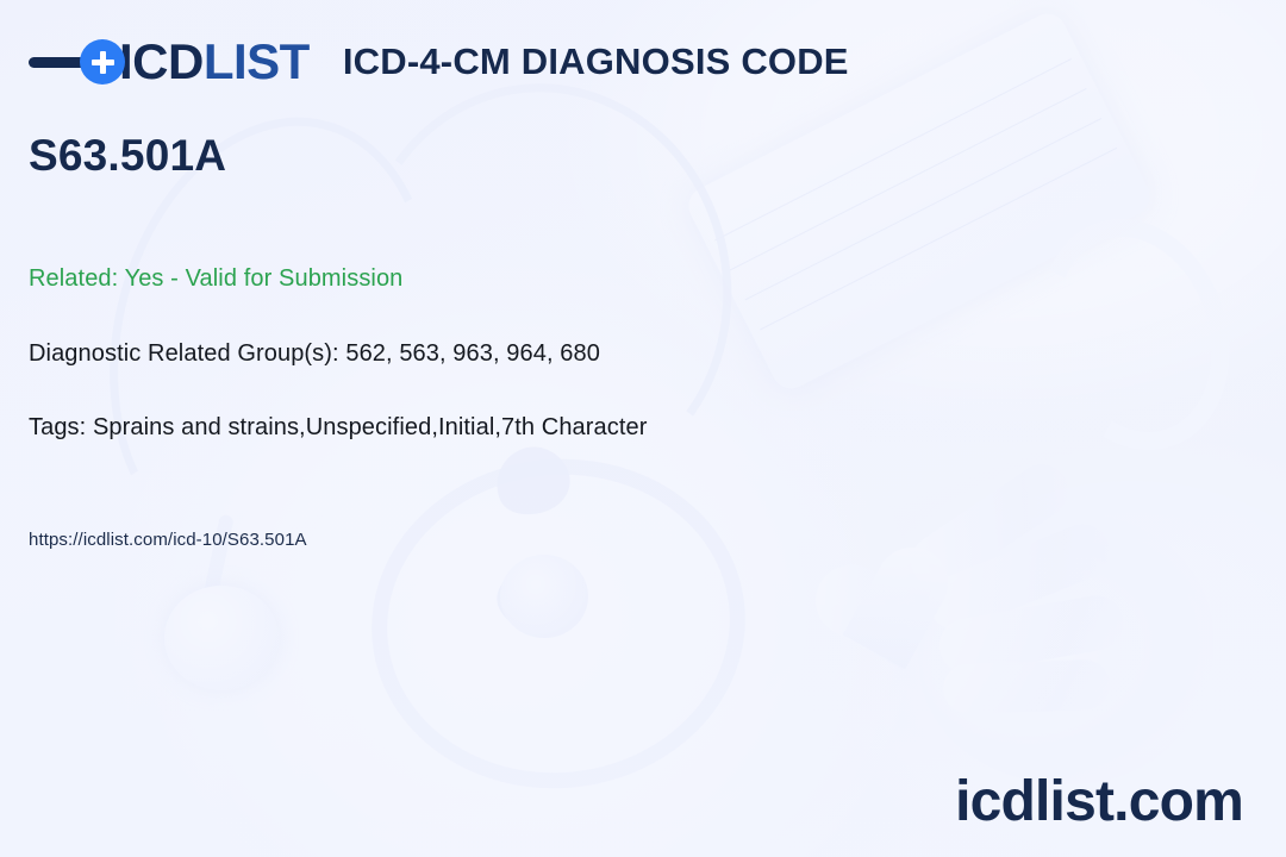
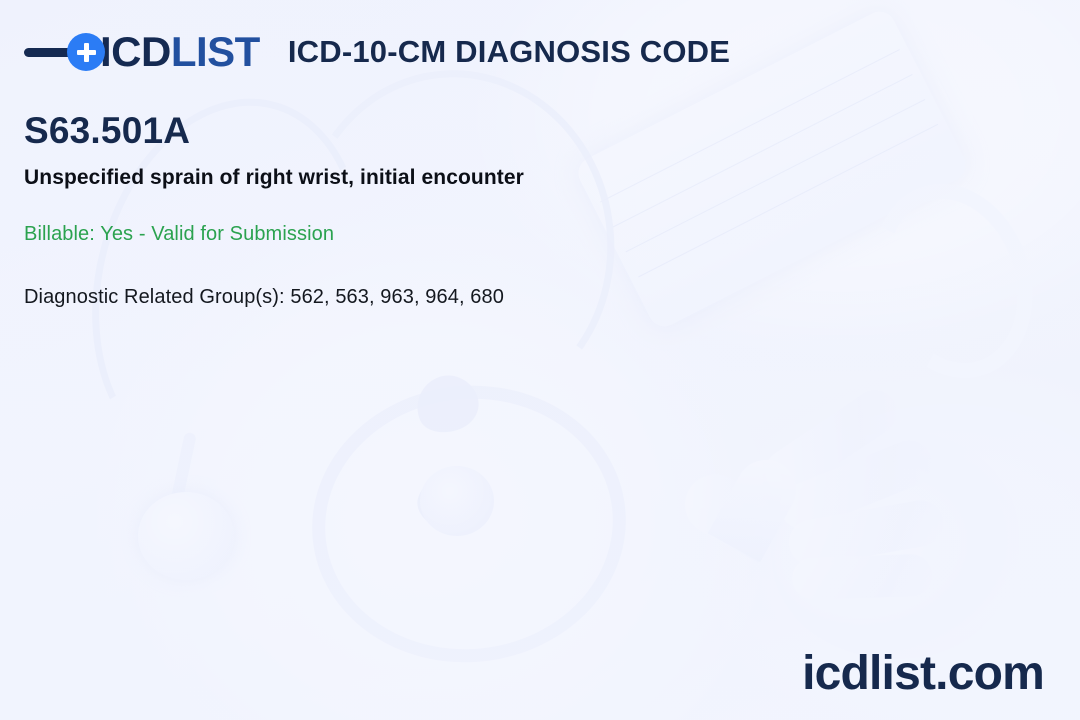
  ICD
  LIST
- ICD-4-CM DIAGNOSIS CODE
+ ICD-10-CM DIAGNOSIS CODE
  S63.501A
+ Unspecified sprain of right wrist, initial encounter
- Related: Yes - Valid for Submission
+ Billable: Yes - Valid for Submission
  Diagnostic Related Group(s): 562, 563, 963, 964, 680
- Tags: Sprains and strains,Unspecified,Initial,7th Character
- https://icdlist.com/icd-10/S63.501A
  icdlist.com
